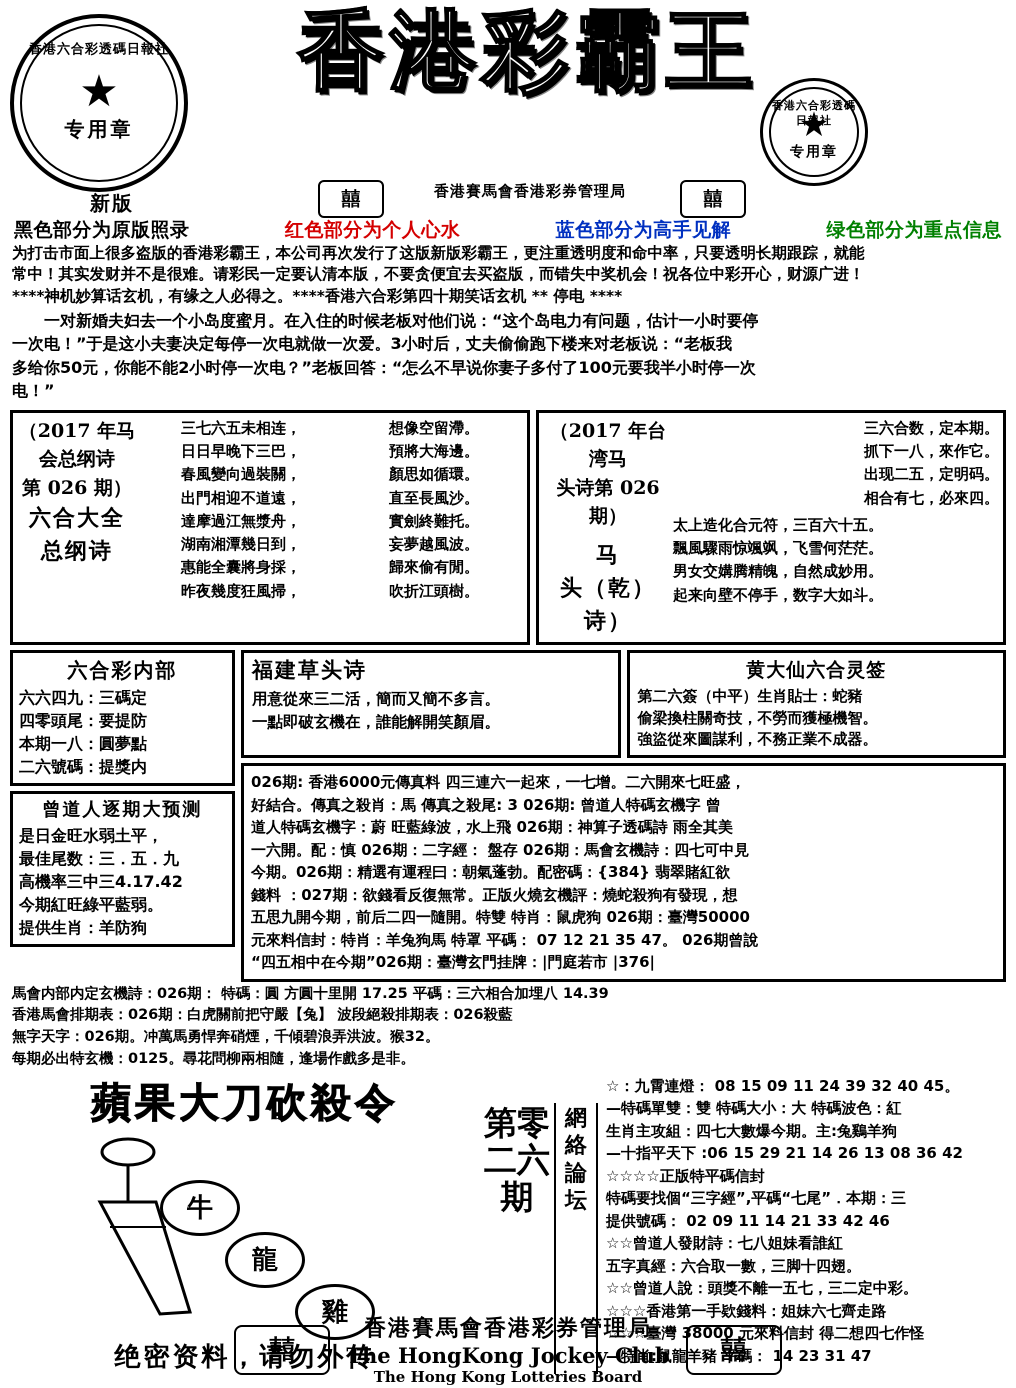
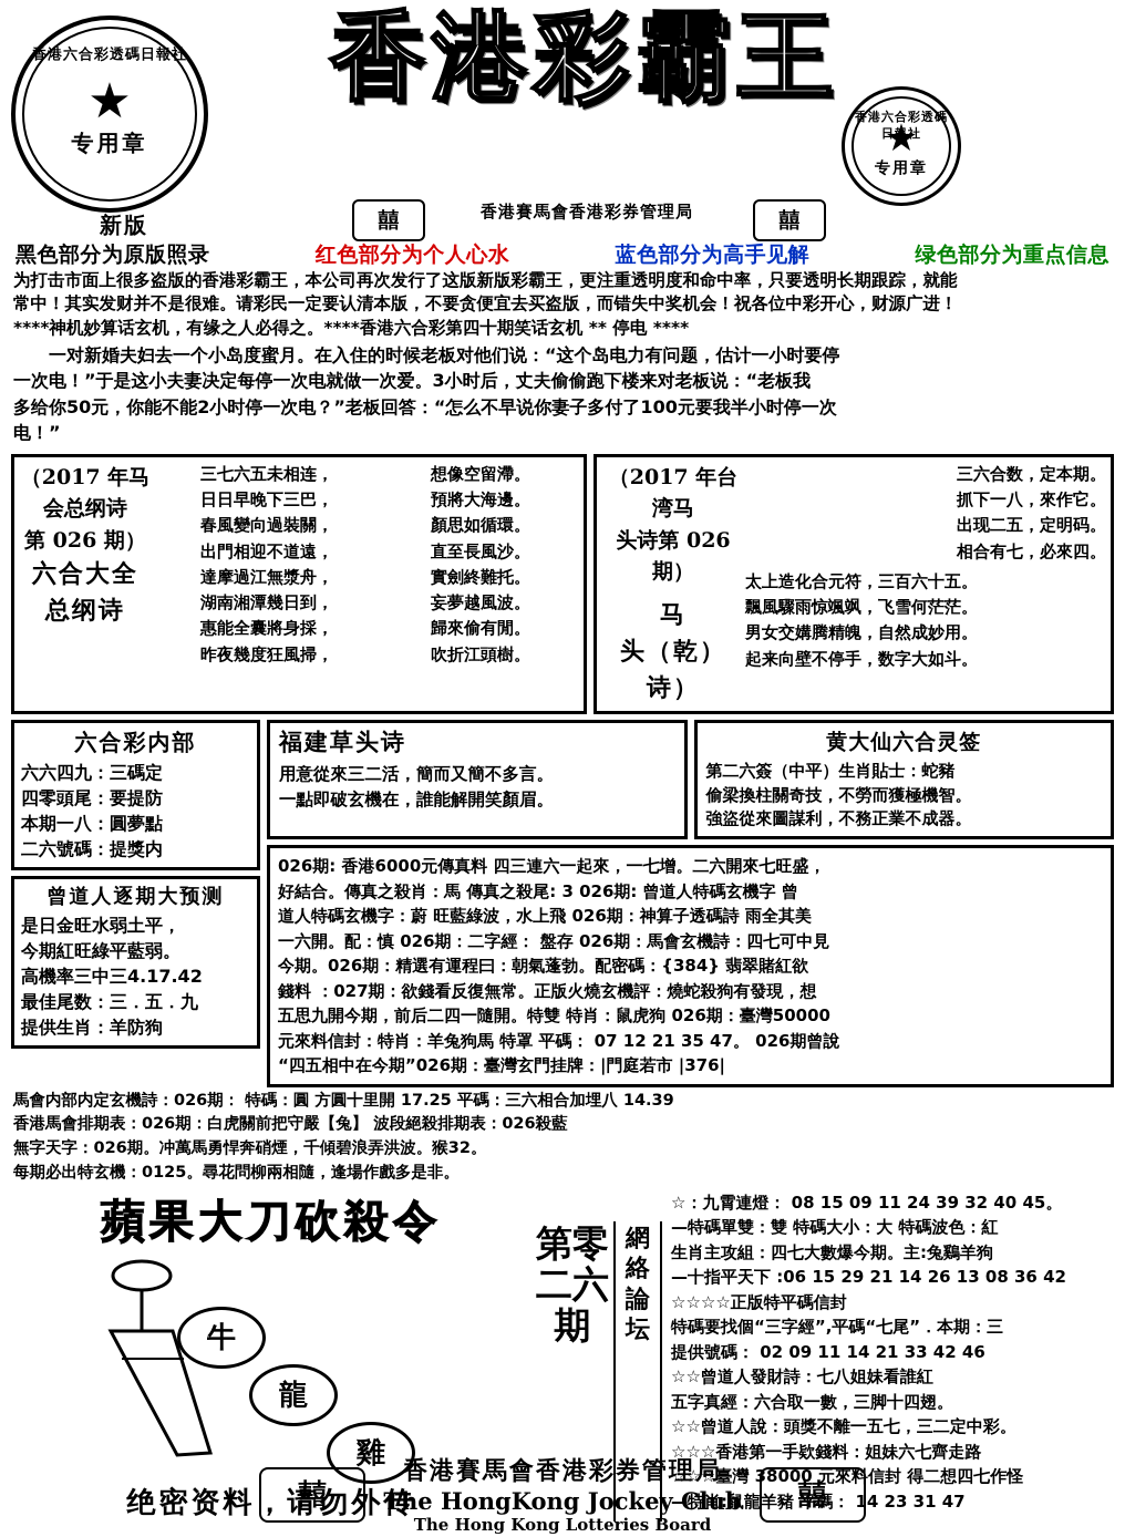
  香港六合彩透碼日報社
  ★
  专用章
  香港彩霸王
  香港六合彩透碼日報社
  ★
  专用章
  新版
  囍
  香港賽馬會香港彩券管理局
  囍
  黑色部分为原版照录
  红色部分为个人心水
  蓝色部分为高手见解
  绿色部分为重点信息
  为打击市面上很多盗版的香港彩霸王，本公司再次发行了这版新版彩霸王，更注重透明度和命中率，只要透明长期跟踪，就能
  常中！其实发财并不是很难。请彩民一定要认清本版，不要贪便宜去买盗版，而错失中奖机会！祝各位中彩开心，财源广进！
  ****神机妙算话玄机，有缘之人必得之。****香港六合彩第四十期笑话玄机 ** 停电 ****
  一对新婚夫妇去一个小岛度蜜月。在入住的时候老板对他们说：“这个岛电力有问题，估计一小时要停
  一次电！”于是这小夫妻决定每停一次电就做一次爱。3小时后，丈夫偷偷跑下楼来对老板说：“老板我
  多给你50元，你能不能2小时停一次电？”老板回答：“怎么不早说你妻子多付了100元要我半小时停一次
  电！”
  （2017 年马
  会总纲诗
  第 026 期）
  六合大全
  总纲诗
  三七六五未相连，
  日日早晚下三巴，
  春風變向過裝關，
  出門相迎不道遠，
  達摩過江無漿舟，
  湖南湘潭幾日到，
  惠能全囊將身採，
  昨夜幾度狂風掃，
  想像空留滯。
  預將大海邊。
  顏思如循環。
  直至長風沙。
  實劍終難托。
  妄夢越風波。
  歸來偷有閒。
  吹折江頭樹。
  （2017 年台湾马
  头诗第 026 期）
  马
  头（乾）
  诗）
  三六合数，定本期。
  抓下一八，來作它。
  出现二五，定明码。
  相合有七，必來四。
  太上造化合元符，三百六十五。
  飄風驟雨惊颯飒，飞雪何茫茫。
  男女交媾腾精魄，自然成妙用。
  起来向壁不停手，数字大如斗。
  六合彩内部
  六六四九：三碼定
  四零頭尾：要提防
  本期一八：圓夢點
  二六號碼：提獎内
  曾道人逐期大预测
  是日金旺水弱土平，
- 最佳尾数：三．五．九
+ 今期紅旺綠平藍弱。
  高機率三中三4.17.42
- 今期紅旺綠平藍弱。
+ 最佳尾数：三．五．九
  提供生肖：羊防狗
  福建草头诗
  用意從來三二活，簡而又簡不多言。
  一點即破玄機在，誰能解開笑顏眉。
  黄大仙六合灵签
  第二六簽（中平）生肖貼士：蛇豬
  偷梁換柱關奇技，不勞而獲極機智。
  強盜從來圖謀利，不務正業不成器。
  026期: 香港6000元傳真料 四三連六一起來，一七增。二六開來七旺盛，
  好結合。傳真之殺肖：馬 傳真之殺尾: 3 026期: 曾道人特碼玄機字 曾
  道人特碼玄機字：蔚 旺藍綠波，水上飛 026期：神算子透碼詩 雨全其美
  一六開。配：慎 026期：二字經： 盤存 026期：馬會玄機詩：四七可中見
  今期。026期：精選有運程曰：朝氣蓬勃。配密碼：{384} 翡翠賭紅欲
  錢料 ：027期：欲錢看反復無常。正版火燒玄機評：燒蛇殺狗有發現，想
  五思九開今期，前后二四一隨開。特雙 特肖：鼠虎狗 026期：臺灣50000
  元來料信封：特肖：羊兔狗馬 特罩 平碼： 07 12 21 35 47。 026期曾說
  “四五相中在今期”026期：臺灣玄門挂牌：|門庭若市 |376|
  馬會内部内定玄機詩：026期： 特碼：圓 方圓十里開 17.25 平碼：三六相合加埋八 14.39
  香港馬會排期表：026期：白虎關前把守嚴【兔】 波段絕殺排期表：026殺藍
  無字天字：026期。冲萬馬勇悍奔硝煙，千傾碧浪弄洪波。猴32。
  每期必出特玄機：0125。尋花問柳兩相隨，逢場作戲多是非。
  蘋果大刀砍殺令
  牛
  龍
  雞
  绝密资料，请勿外传
  第零二六期
  網絡論坛
  ☆：九霄連燈： 08 15 09 11 24 39 32 40 45。
  —特碼單雙：雙 特碼大小：大 特碼波色：紅
  生肖主攻組：四七大數爆今期。主:兔鷄羊狗
  —十指平天下 :06 15 29 21 14 26 13 08 36 42
  ☆☆☆☆正版特平碼信封
  特碼要找個“三字經”,平碼“七尾”．本期：三
  提供號碼： 02 09 11 14 21 33 42 46
  ☆☆曾道人發財詩：七八姐妹看誰紅
  五字真經：六合取一數，三脚十四翅。
  ☆☆曾道人說：頭獎不離一五七，三二定中彩。
  ☆☆☆香港第一手欵錢料：姐妹六七齊走路
  ☆☆☆臺灣 38000 元來料信封 得二想四七作怪
  —特肖:鼠龍羊豬 平碼： 14 23 31 47
  囍
  香港賽馬會香港彩券管理局
  The HongKong Jockey Club
  The Hong Kong Lotteries Board
  囍
